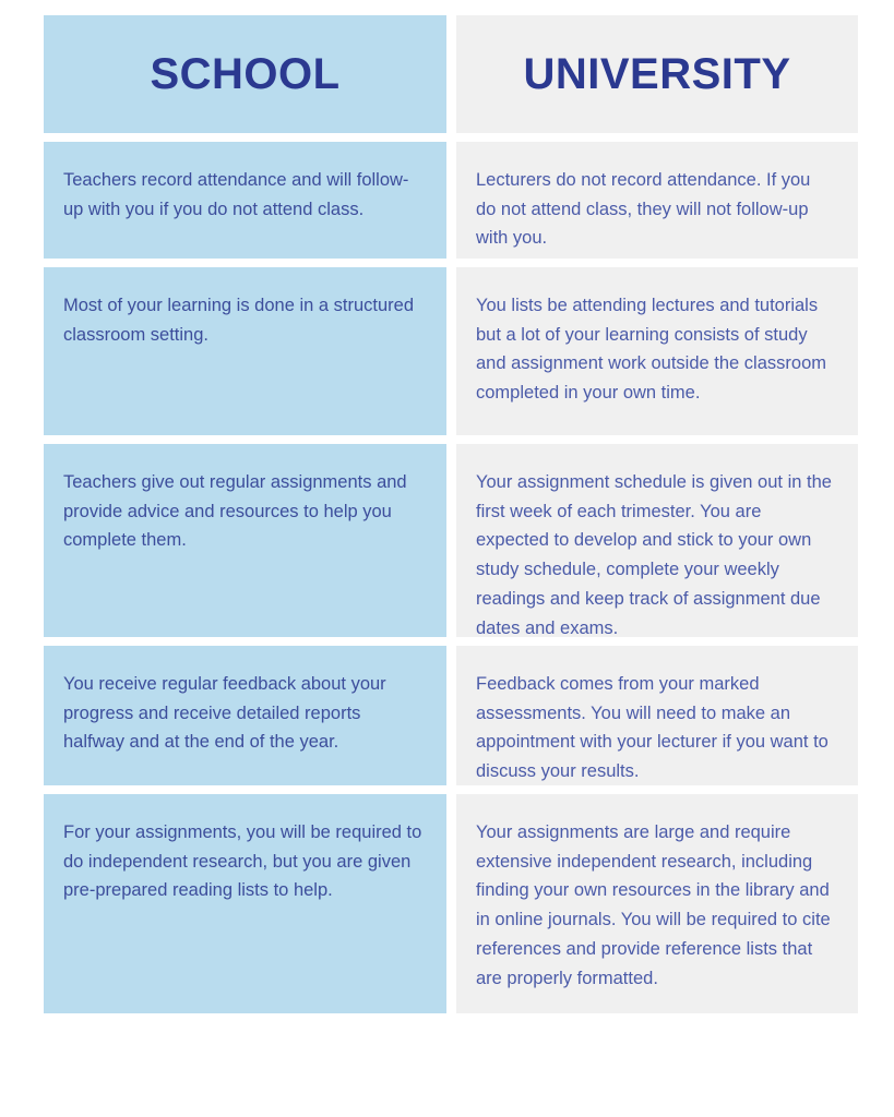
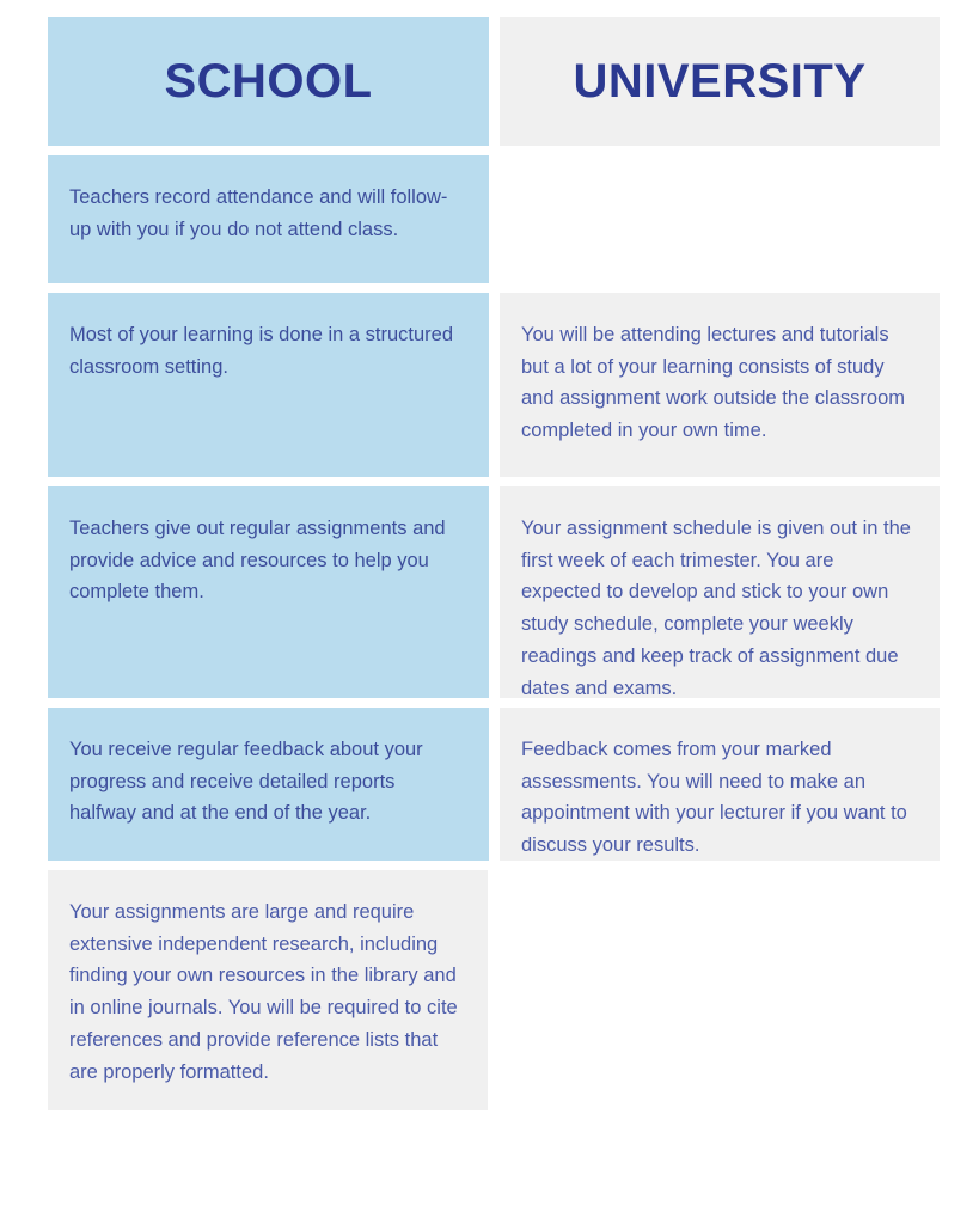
  SCHOOL
  UNIVERSITY
  Teachers record attendance and will follow-up with you if you do not attend class.
- Lecturers do not record attendance. If you do not attend class, they will not follow-up with you.
  Most of your learning is done in a structured classroom setting.
- You lists be attending lectures and tutorials but a lot of your learning consists of study and assignment work outside the classroom completed in your own time.
+ You will be attending lectures and tutorials but a lot of your learning consists of study and assignment work outside the classroom completed in your own time.
  Teachers give out regular assignments and provide advice and resources to help you complete them.
  Your assignment schedule is given out in the first week of each trimester. You are expected to develop and stick to your own study schedule, complete your weekly readings and keep track of assignment due dates and exams.
  You receive regular feedback about your progress and receive detailed reports halfway and at the end of the year.
  Feedback comes from your marked assessments. You will need to make an appointment with your lecturer if you want to discuss your results.
- For your assignments, you will be required to do independent research, but you are given pre-prepared reading lists to help.
  Your assignments are large and require extensive independent research, including finding your own resources in the library and in online journals. You will be required to cite references and provide reference lists that are properly formatted.
